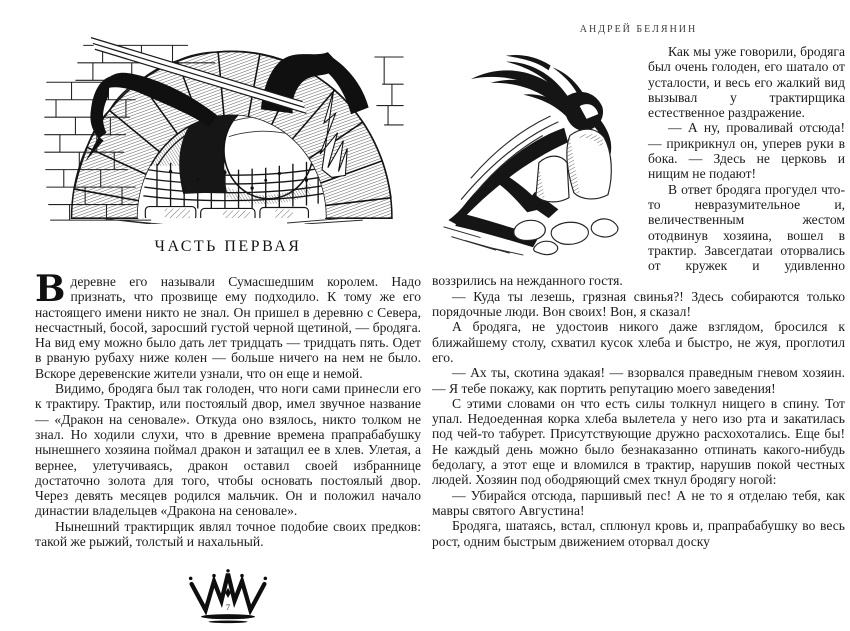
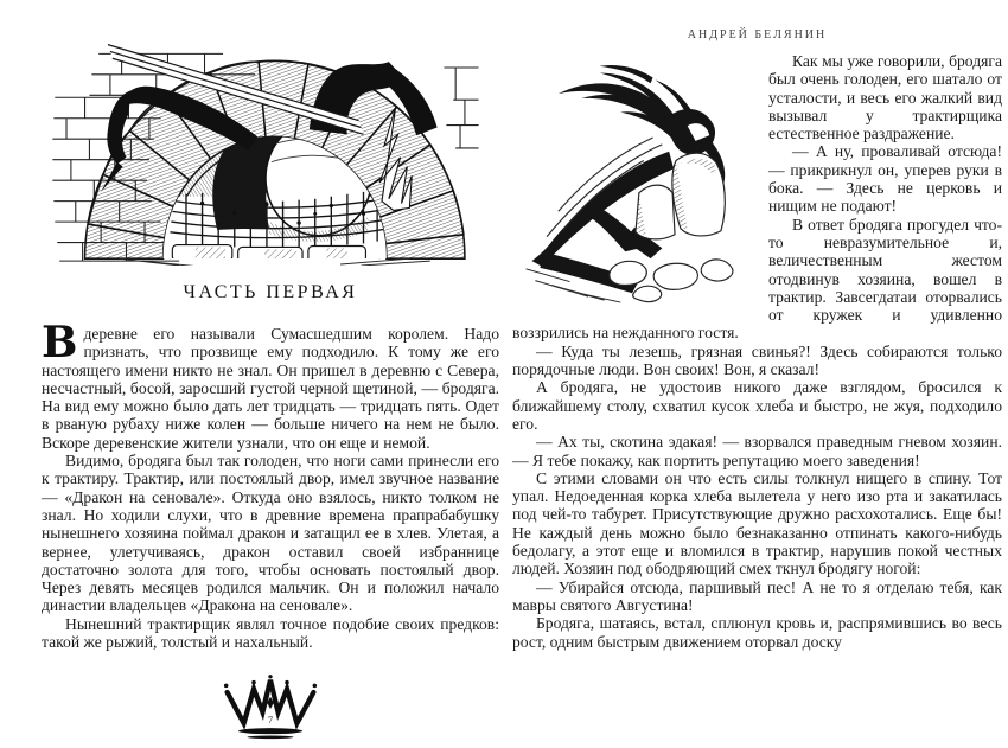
  ЧАСТЬ ПЕРВАЯ
  В
  деревне его называли Сумасшедшим королем. Надо признать, что прозвище ему подходило. К тому же его настоящего имени никто не знал. Он пришел в деревню с Севера, несчастный, босой, заросший густой черной щетиной, — бродяга. На вид ему можно было дать лет тридцать — тридцать пять. Одет в рваную рубаху ниже колен — больше ничего на нем не было. Вскоре деревенские жители узнали, что он еще и немой.
  Видимо, бродяга был так голоден, что ноги сами принесли его к трактиру. Трактир, или постоялый двор, имел звучное название — «Дракон на сеновале». Откуда оно взялось, никто толком не знал. Но ходили слухи, что в древние времена прапрабабушку нынешнего хозяина поймал дракон и затащил ее в хлев. Улетая, а вернее, улетучиваясь, дракон оставил своей избраннице достаточно золота для того, чтобы основать постоялый двор. Через девять месяцев родился мальчик. Он и положил начало династии владельцев «Дракона на сеновале».
  Нынешний трактирщик являл точное подобие своих предков: такой же рыжий, толстый и нахальный.
  7
  АНДРЕЙ БЕЛЯНИН
  Как мы уже говорили, бродяга был очень голоден, его шатало от усталости, и весь его жалкий вид вызывал у трактирщика естественное раздражение.
  — А ну, проваливай отсюда! — прикрикнул он, уперев руки в бока. — Здесь не церковь и нищим не подают!
  В ответ бродяга прогудел что-то невразумительное и, величественным жестом отодвинув хозяина, вошел в трактир. Завсегдатаи оторвались от кружек и удивленно воззрились на нежданного гостя.
  — Куда ты лезешь, грязная свинья?! Здесь собираются только порядочные люди. Вон своих! Вон, я сказал!
- А бродяга, не удостоив никого даже взглядом, бросился к ближайшему столу, схватил кусок хлеба и быстро, не жуя, проглотил его.
+ А бродяга, не удостоив никого даже взглядом, бросился к ближайшему столу, схватил кусок хлеба и быстро, не жуя, подходило его.
  — Ах ты, скотина эдакая! — взорвался праведным гневом хозяин. — Я тебе покажу, как портить репутацию моего заведения!
  С этими словами он что есть силы толкнул нищего в спину. Тот упал. Недоеденная корка хлеба вылетела у него изо рта и закатилась под чей-то табурет. Присутствующие дружно расхохотались. Еще бы! Не каждый день можно было безнаказанно отпинать какого-нибудь бедолагу, а этот еще и вломился в трактир, нарушив покой честных людей. Хозяин под ободряющий смех ткнул бродягу ногой:
  — Убирайся отсюда, паршивый пес! А не то я отделаю тебя, как мавры святого Августина!
- Бродяга, шатаясь, встал, сплюнул кровь и, прапрабабушку во весь рост, одним быстрым движением оторвал доску
+ Бродяга, шатаясь, встал, сплюнул кровь и, распрямившись во весь рост, одним быстрым движением оторвал доску
